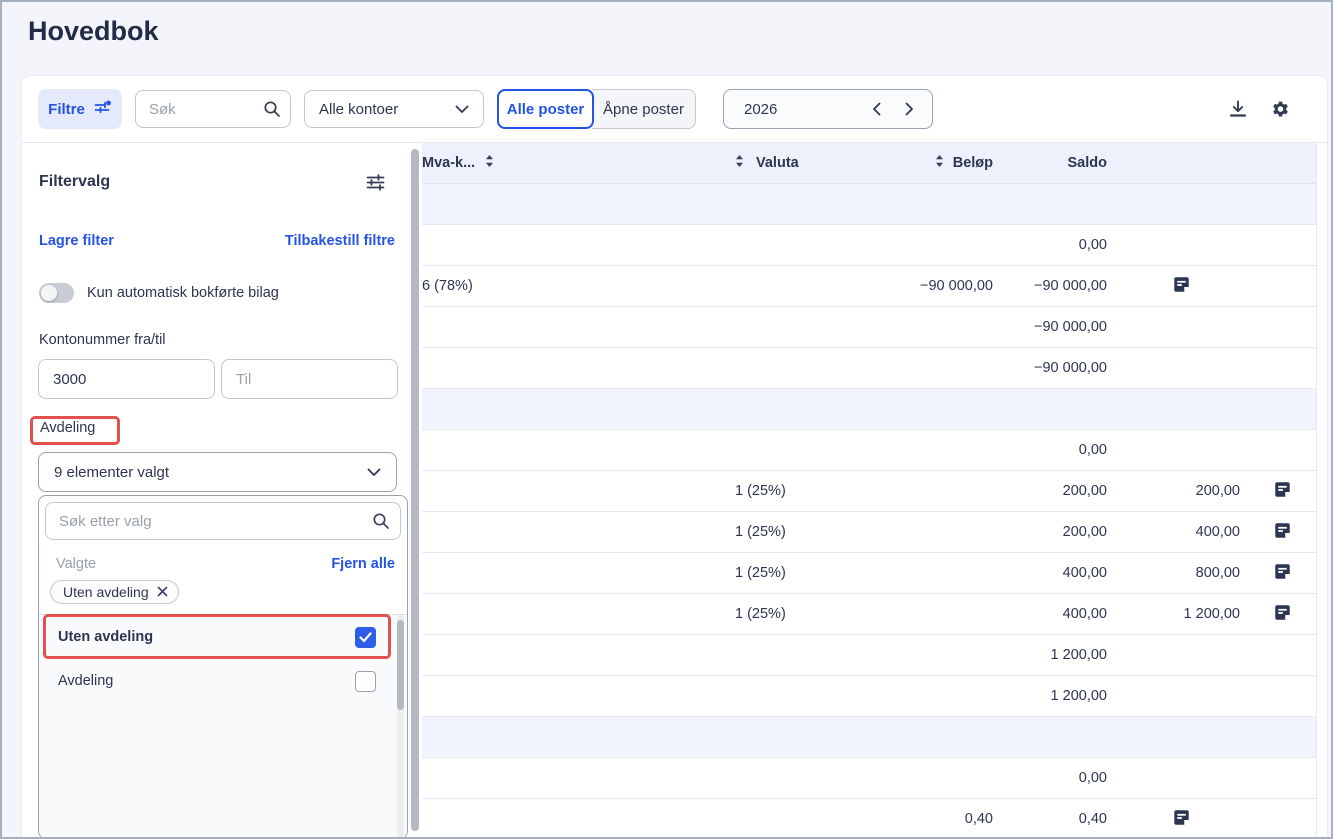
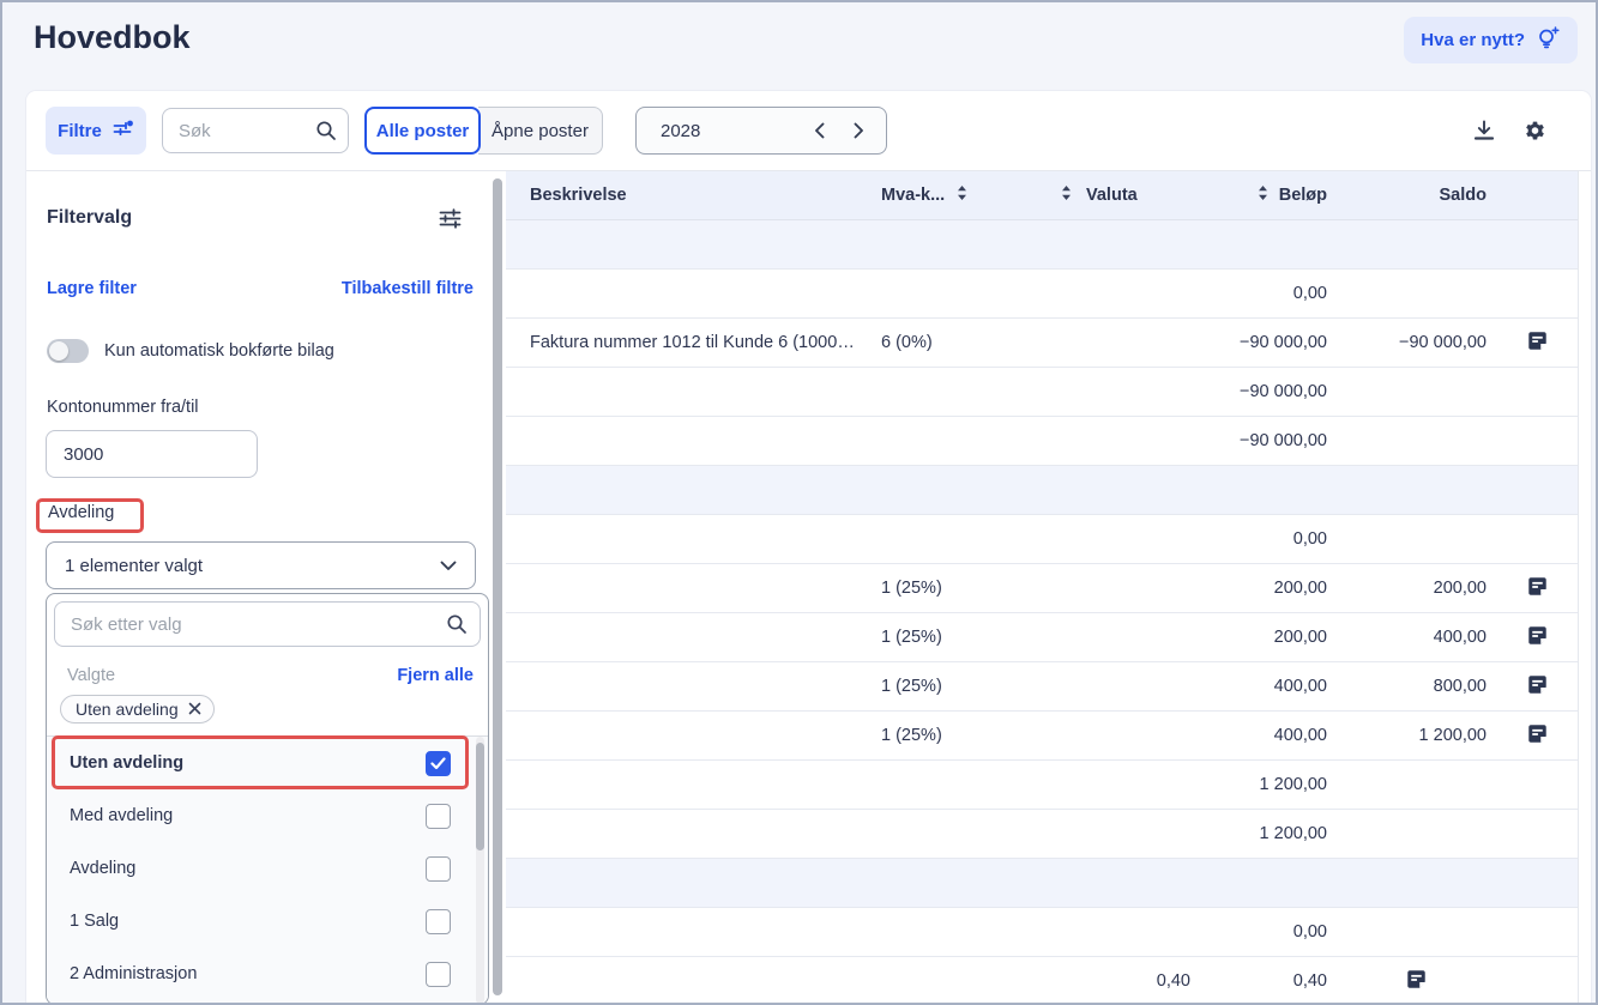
  Hovedbok
+ Hva er nytt?
  Filtre
  Søk
- Alle kontoer
  Alle poster
  Åpne poster
- 2026
+ 2028
  Filtervalg
  Lagre filter
  Tilbakestill filtre
  Kun automatisk bokførte bilag
  Kontonummer fra/til
  3000
- Til
  Avdeling
- 9 elementer valgt
+ 1 elementer valgt
  Søk etter valg
  Valgte
  Fjern alle
  Uten avdeling
  Uten avdeling
+ Med avdeling
  Avdeling
+ 1 Salg
+ 2 Administrasjon
+ Beskrivelse
  Mva-k...
  Valuta
  Beløp
  Saldo
  0,00
+ Faktura nummer 1012 til Kunde 6 (1000…
- 6 (78%)
+ 6 (0%)
  −90 000,00
  −90 000,00
  −90 000,00
  −90 000,00
  0,00
  1 (25%)
  200,00
  200,00
  1 (25%)
  200,00
  400,00
  1 (25%)
  400,00
  800,00
  1 (25%)
  400,00
  1 200,00
  1 200,00
  1 200,00
  0,00
  0,40
  0,40
